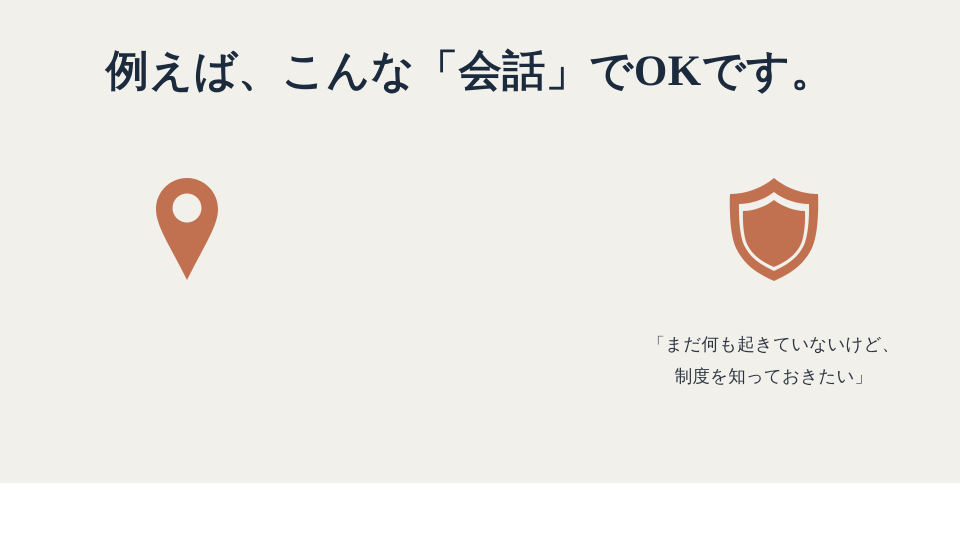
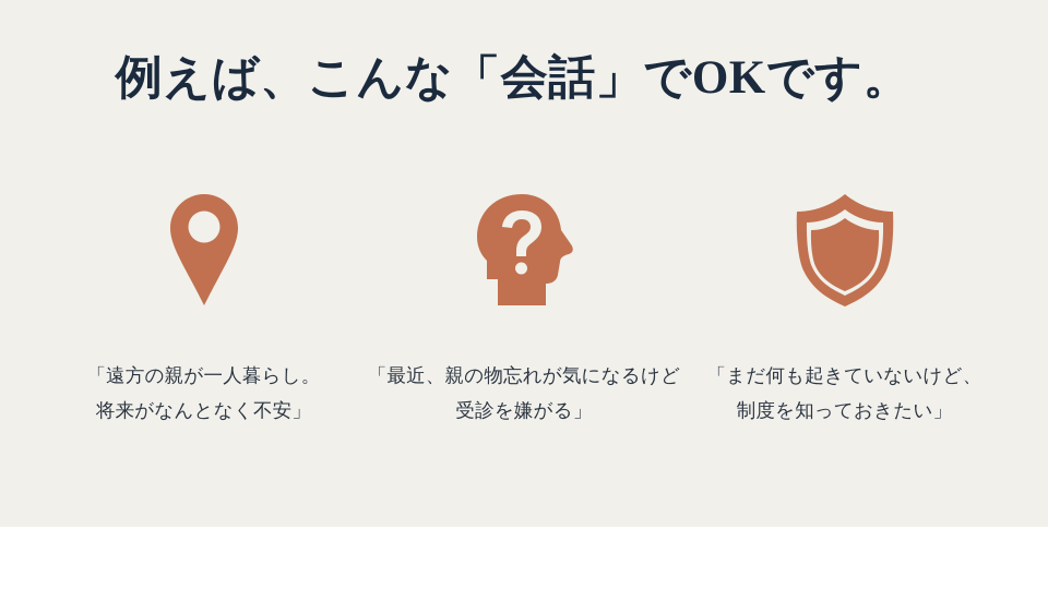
  例えば、こんな「会話」でOKです。
+ 「遠方の親が一人暮らし。
+ 将来がなんとなく不安」
+ 「最近、親の物忘れが気になるけど
+ 受診を嫌がる」
  「まだ何も起きていないけど、
  制度を知っておきたい」
